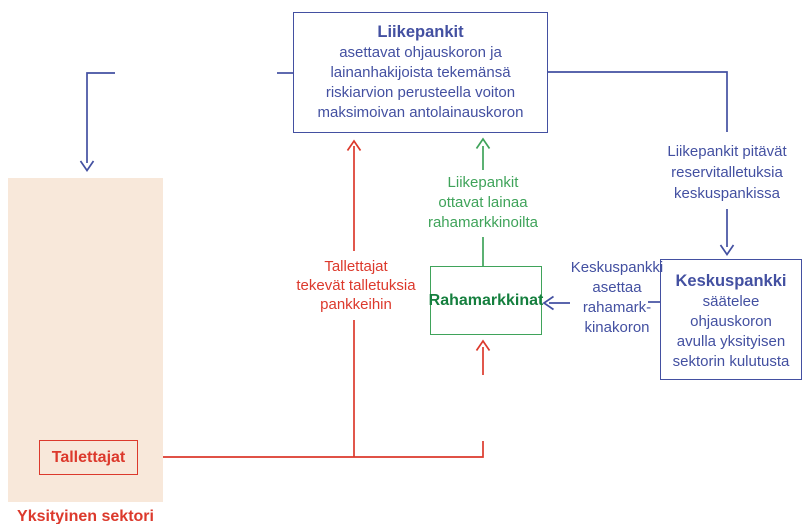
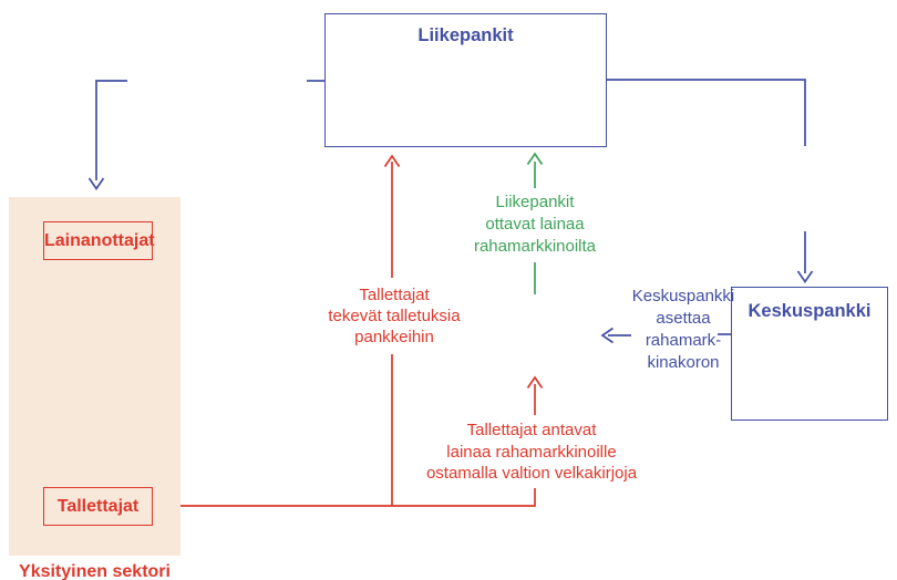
  Yksityinen sektori
+ Lainanottajat
  Tallettajat
  Liikepankit
- asettavat ohjauskoron ja
- lainanhakijoista tekemänsä
- riskiarvion perusteella voiton
- maksimoivan antolainauskoron
  Keskuspankki
- säätelee
- ohjauskoron
- avulla yksityisen
- sektorin kulutusta
- Rahamarkkinat
- Liikepankit pitävät
- reservitalletuksia
- keskuspankissa
  Keskuspankki
  asettaa
  rahamark-
  kinakoron
  Liikepankit
  ottavat lainaa
  rahamarkkinoilta
  Tallettajat
  tekevät talletuksia
  pankkeihin
+ Tallettajat antavat
+ lainaa rahamarkkinoille
+ ostamalla valtion velkakirjoja
